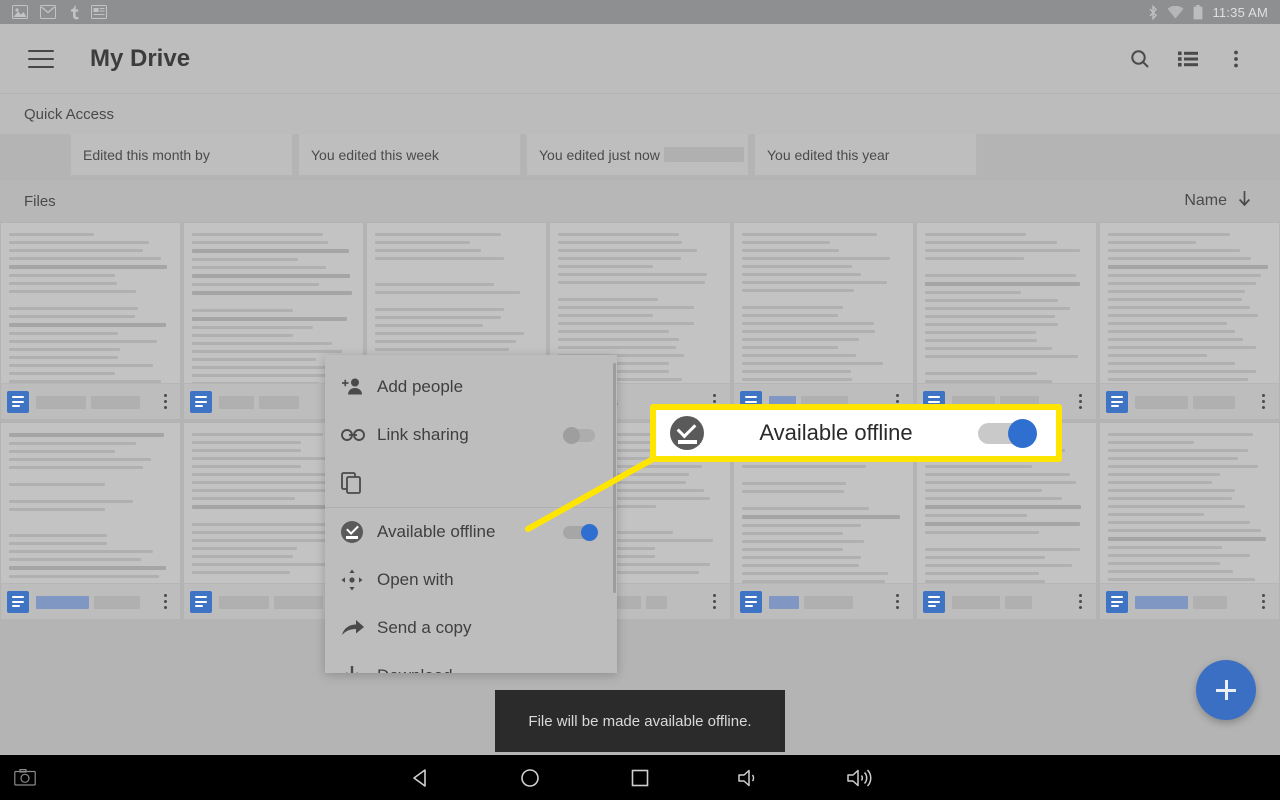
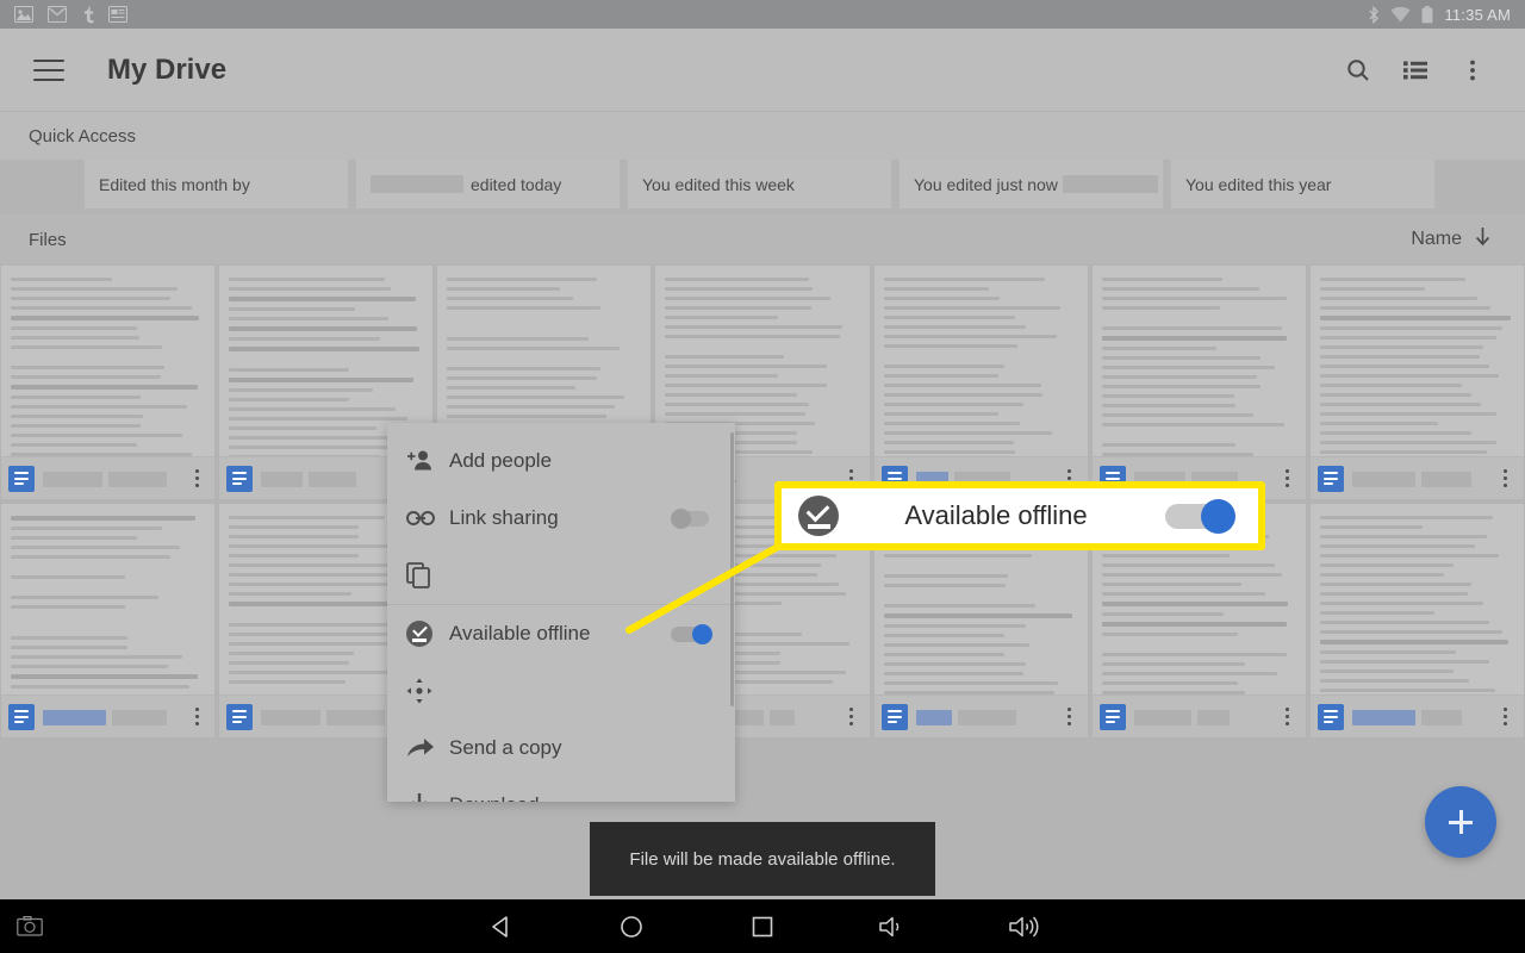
  11:35 AM
  My Drive
  Quick Access
  Edited this month by
+ edited today
  You edited this week
  You edited just now
  You edited this year
  Files
  Name
  Add people
  Link sharing
  Available offline
- Open with
  Send a copy
  Available offline
  File will be made available offline.
